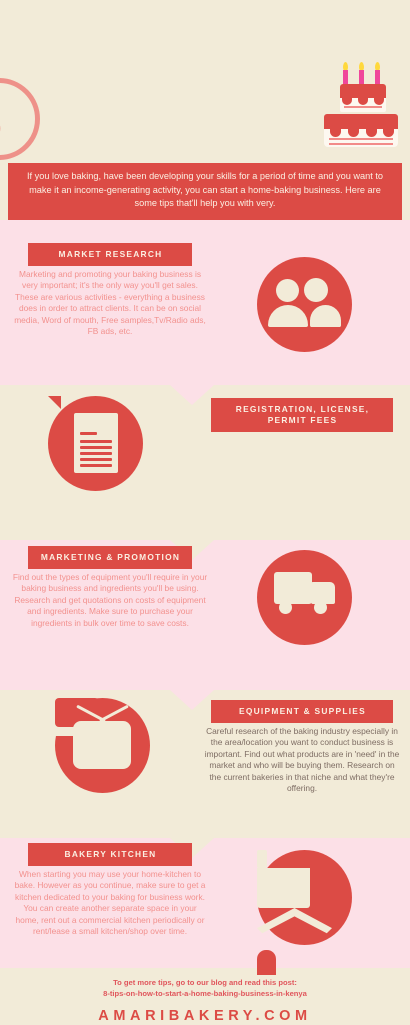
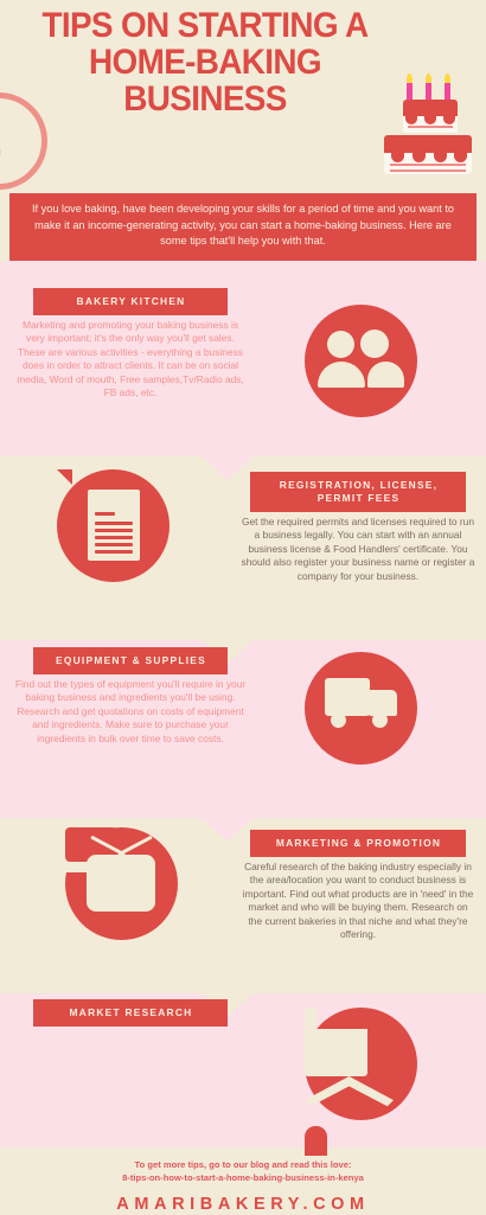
+ TIPS ON STARTING A
+ HOME-BAKING
+ BUSINESS
- If you love baking, have been developing your skills for a period of time and you want to make it an income-generating activity, you can start a home-baking business. Here are some tips that'll help you with very.
+ If you love baking, have been developing your skills for a period of time and you want to make it an income-generating activity, you can start a home-baking business. Here are some tips that'll help you with that.
- MARKET RESEARCH
+ BAKERY KITCHEN
  Marketing and promoting your baking business is very important; it's the only way you'll get sales. These are various activities - everything a business does in order to attract clients. It can be on social media, Word of mouth, Free samples,Tv/Radio ads, FB ads, etc.
  REGISTRATION, LICENSE, PERMIT FEES
+ Get the required permits and licenses required to run a business legally. You can start with an annual business license & Food Handlers' certificate. You should also register your business name or register a company for your business.
- MARKETING & PROMOTION
+ EQUIPMENT & SUPPLIES
  Find out the types of equipment you'll require in your baking business and ingredients you'll be using. Research and get quotations on costs of equipment and ingredients. Make sure to purchase your ingredients in bulk over time to save costs.
- EQUIPMENT & SUPPLIES
+ MARKETING & PROMOTION
  Careful research of the baking industry especially in the area/location you want to conduct business is important. Find out what products are in 'need' in the market and who will be buying them. Research on the current bakeries in that niche and what they're offering.
- BAKERY KITCHEN
+ MARKET RESEARCH
- When starting you may use your home-kitchen to bake. However as you continue, make sure to get a kitchen dedicated to your baking for business work. You can create another separate space in your home, rent out a commercial kitchen periodically or rent/lease a small kitchen/shop over time.
- To get more tips, go to our blog and read this post:
+ To get more tips, go to our blog and read this love:
  8-tips-on-how-to-start-a-home-baking-business-in-kenya
  AMARIBAKERY.COM
